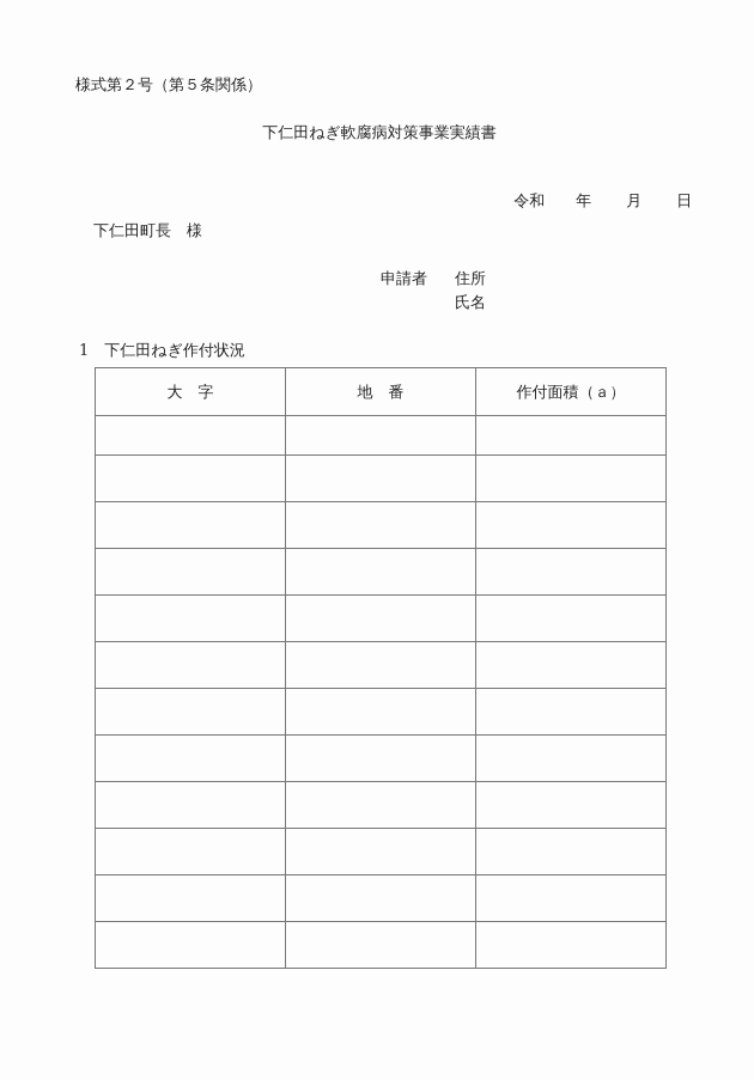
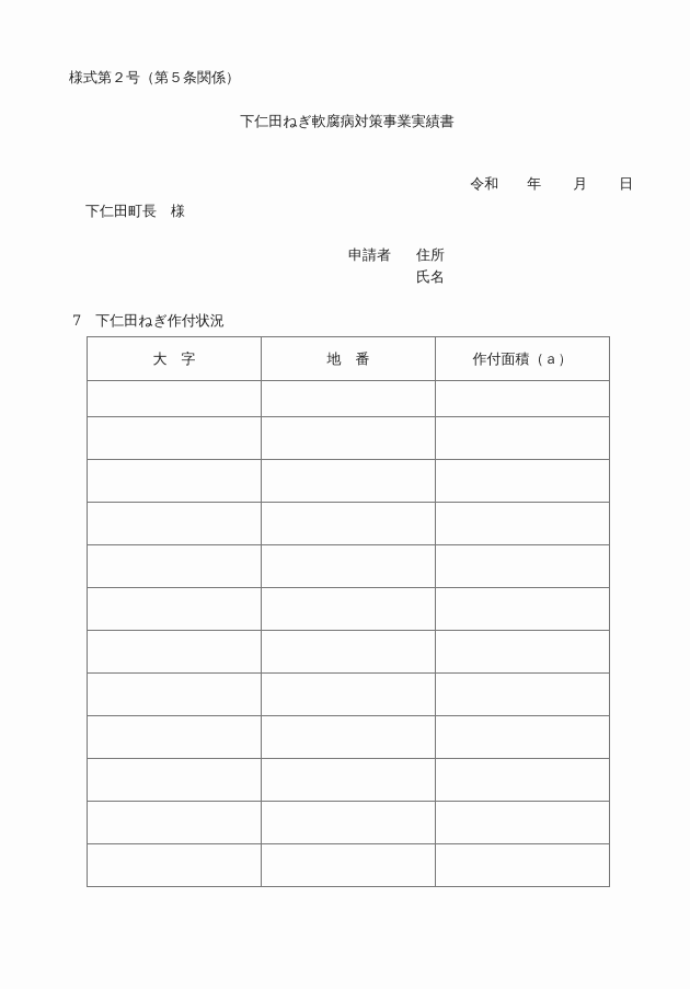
  様式第２号（第５条関係）
  下仁田ねぎ軟腐病対策事業実績書
  令和 年 月 日
  下仁田町長 様
  申請者
  住所
  氏名
- 1 下仁田ねぎ作付状況
+ 7 下仁田ねぎ作付状況
  大 字	地 番	作付面積（ａ）
